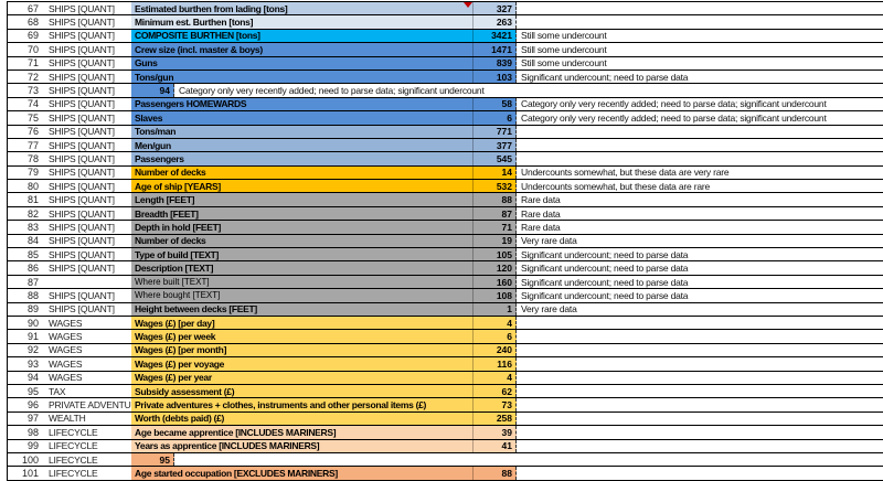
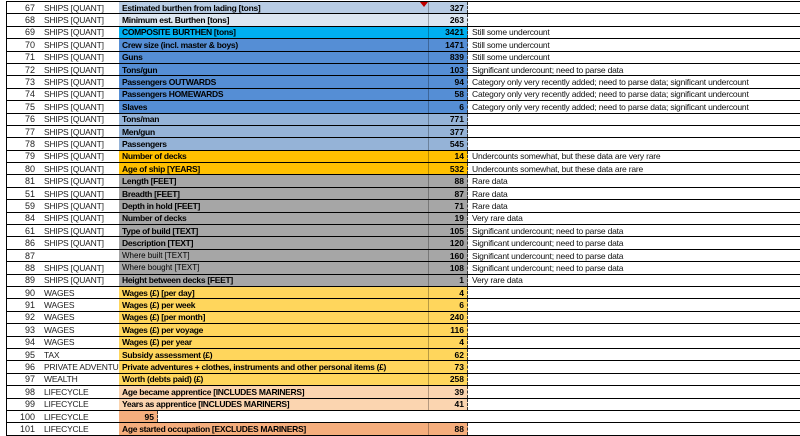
  67
  SHIPS [QUANT]
  Estimated burthen from lading [tons]
  327
  68
  SHIPS [QUANT]
  Minimum est. Burthen [tons]
  263
  69
  SHIPS [QUANT]
  COMPOSITE BURTHEN [tons]
  3421
  Still some undercount
  70
  SHIPS [QUANT]
  Crew size (incl. master & boys)
  1471
  Still some undercount
  71
  SHIPS [QUANT]
  Guns
  839
  Still some undercount
  72
  SHIPS [QUANT]
  Tons/gun
  103
  Significant undercount; need to parse data
  73
  SHIPS [QUANT]
+ Passengers OUTWARDS
  94
  Category only very recently added; need to parse data; significant undercount
  74
  SHIPS [QUANT]
  Passengers HOMEWARDS
  58
  Category only very recently added; need to parse data; significant undercount
  75
  SHIPS [QUANT]
  Slaves
  6
  Category only very recently added; need to parse data; significant undercount
  76
  SHIPS [QUANT]
  Tons/man
  771
  77
  SHIPS [QUANT]
  Men/gun
  377
  78
  SHIPS [QUANT]
  Passengers
  545
  79
  SHIPS [QUANT]
  Number of decks
  14
  Undercounts somewhat, but these data are very rare
  80
  SHIPS [QUANT]
  Age of ship [YEARS]
  532
  Undercounts somewhat, but these data are rare
  81
  SHIPS [QUANT]
  Length [FEET]
  88
  Rare data
- 82
+ 51
  SHIPS [QUANT]
  Breadth [FEET]
  87
  Rare data
- 83
+ 59
  SHIPS [QUANT]
  Depth in hold [FEET]
  71
  Rare data
  84
  SHIPS [QUANT]
  Number of decks
  19
  Very rare data
- 85
+ 61
  SHIPS [QUANT]
  Type of build [TEXT]
  105
  Significant undercount; need to parse data
  86
  SHIPS [QUANT]
  Description [TEXT]
  120
  Significant undercount; need to parse data
  87
  Where built [TEXT]
  160
  Significant undercount; need to parse data
  88
  SHIPS [QUANT]
  Where bought [TEXT]
  108
  Significant undercount; need to parse data
  89
  SHIPS [QUANT]
  Height between decks [FEET]
  1
  Very rare data
  90
  WAGES
  Wages (£) [per day]
  4
  91
  WAGES
  Wages (£) per week
  6
  92
  WAGES
  Wages (£) [per month]
  240
  93
  WAGES
  Wages (£) per voyage
  116
  94
  WAGES
  Wages (£) per year
  4
  95
  TAX
  Subsidy assessment (£)
  62
  96
  PRIVATE ADVENTU
  Private adventures + clothes, instruments and other personal items (£)
  73
  97
  WEALTH
  Worth (debts paid) (£)
  258
  98
  LIFECYCLE
  Age became apprentice [INCLUDES MARINERS]
  39
  99
  LIFECYCLE
  Years as apprentice [INCLUDES MARINERS]
  41
  100
  LIFECYCLE
  95
  101
  LIFECYCLE
  Age started occupation [EXCLUDES MARINERS]
  88
